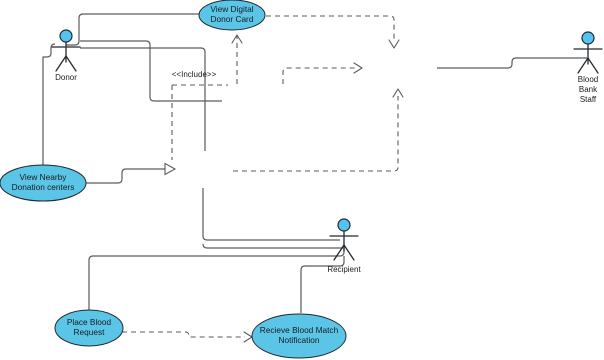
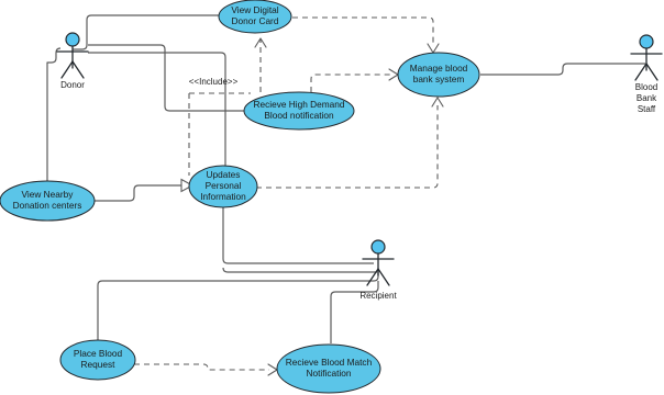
  View Digital
  Donor Card
+ Manage blood
+ bank system
+ Recieve High Demand
+ Blood notification
+ Updates
+ Personal
+ Information
  View Nearby
  Donation centers
  Place Blood
  Request
  Recieve Blood Match
  Notification
  <<Include>>
  Donor
  Blood
  Bank
  Staff
  Recipient
